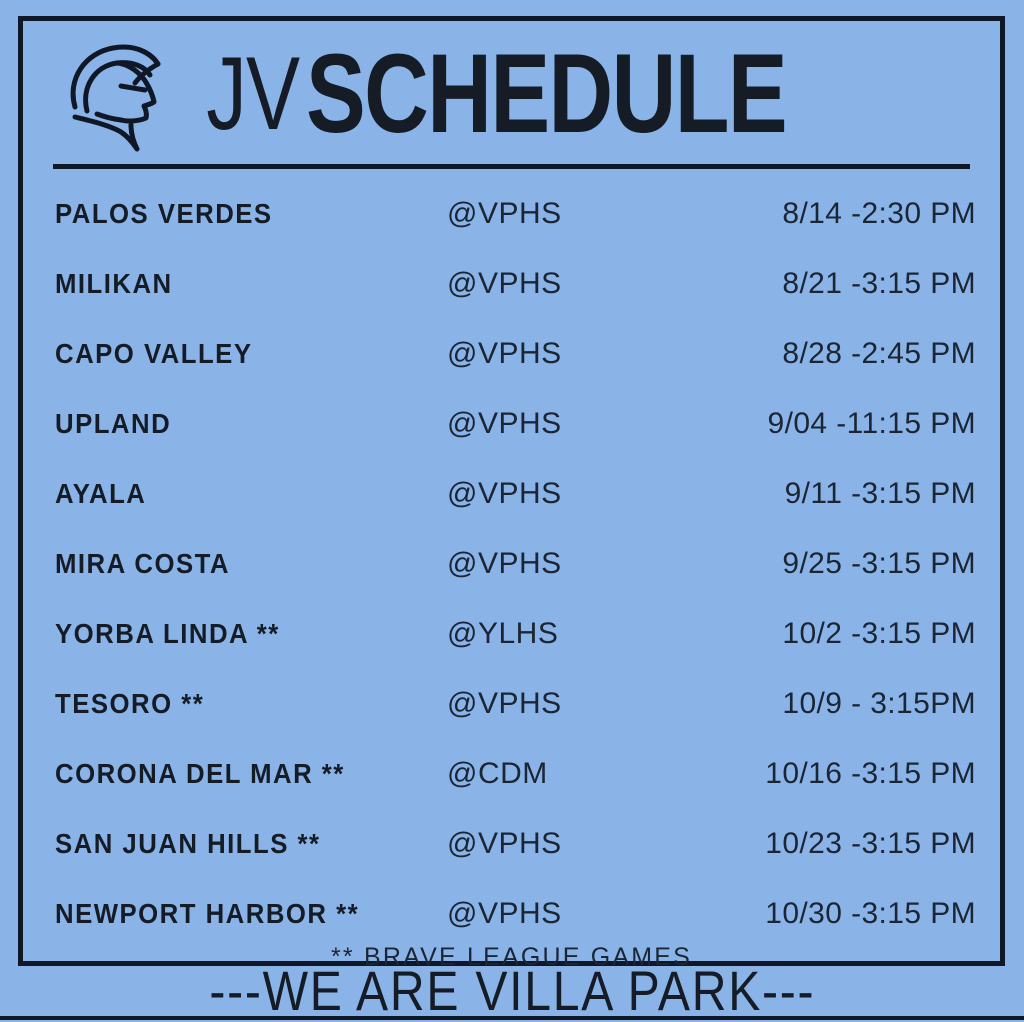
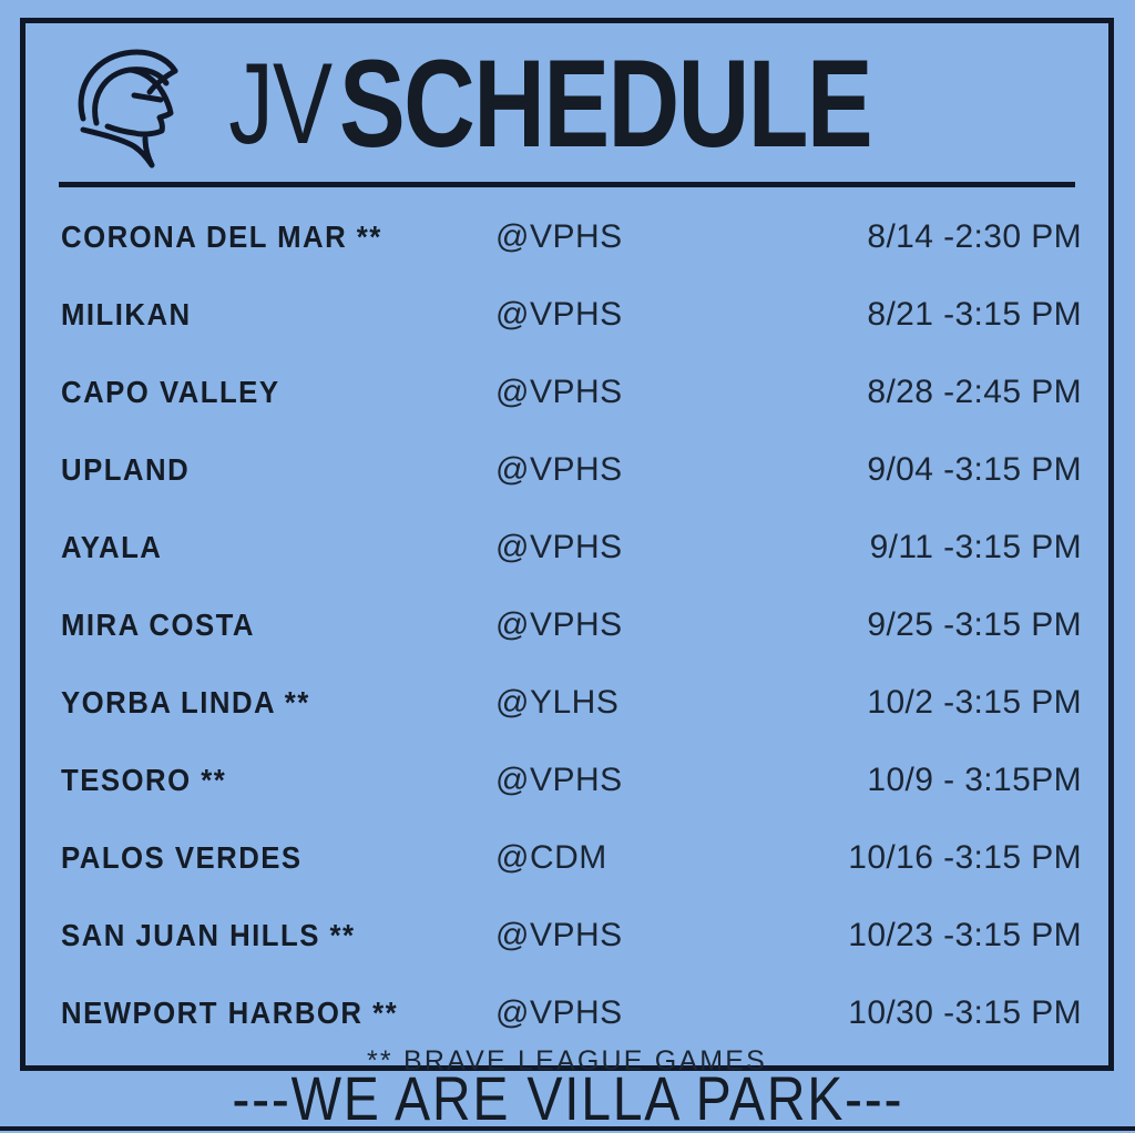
  JV
  SCHEDULE
- PALOS VERDES
+ CORONA DEL MAR **
  @VPHS
  8/14 -2:30 PM
  MILIKAN
  @VPHS
  8/21 -3:15 PM
  CAPO VALLEY
  @VPHS
  8/28 -2:45 PM
  UPLAND
  @VPHS
- 9/04 -11:15 PM
+ 9/04 -3:15 PM
  AYALA
  @VPHS
  9/11 -3:15 PM
  MIRA COSTA
  @VPHS
  9/25 -3:15 PM
  YORBA LINDA **
  @YLHS
  10/2 -3:15 PM
  TESORO **
  @VPHS
  10/9 - 3:15PM
- CORONA DEL MAR **
+ PALOS VERDES
  @CDM
  10/16 -3:15 PM
  SAN JUAN HILLS **
  @VPHS
  10/23 -3:15 PM
  NEWPORT HARBOR **
  @VPHS
  10/30 -3:15 PM
  ** BRAVE LEAGUE GAMES
  ---WE ARE VILLA PARK---
